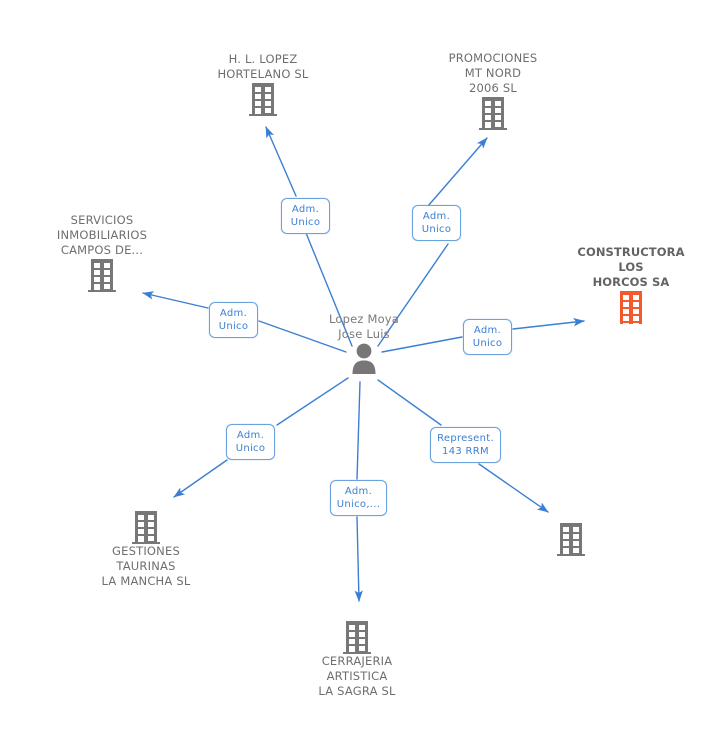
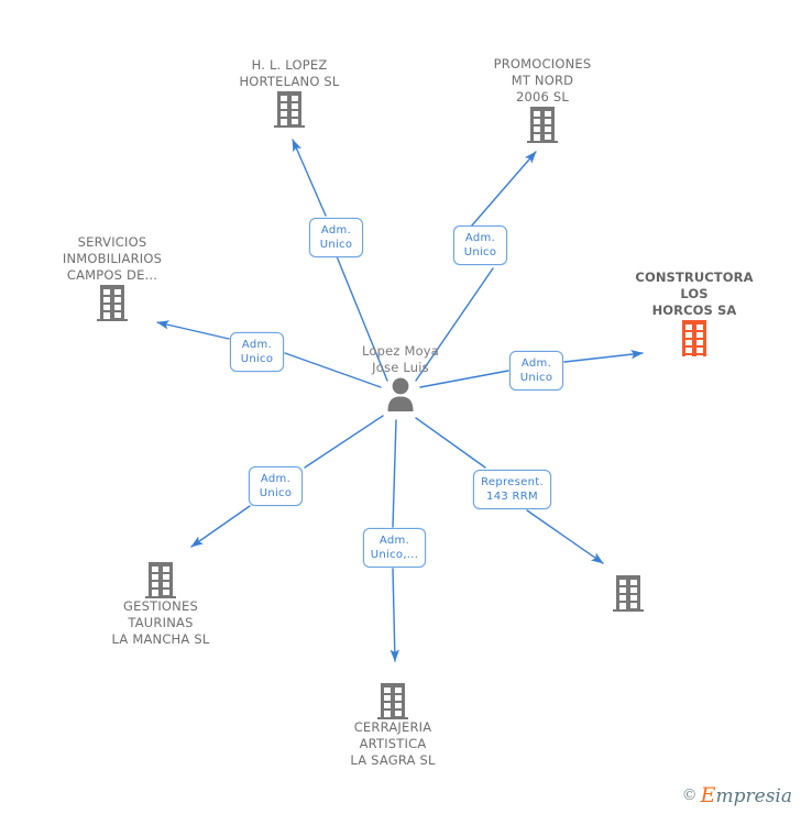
  H. L. LOPEZ
  HORTELANO SL
  PROMOCIONES
  MT NORD
  2006 SL
  SERVICIOS
  INMOBILIARIOS
  CAMPOS DE...
  CONSTRUCTORA
  LOS
  HORCOS SA
  GESTIONES
  TAURINAS
  LA MANCHA SL
  CERRAJERIA
  ARTISTICA
  LA SAGRA SL
  Lopez Moya
  Jose Luis
  Adm.
  Unico
  Adm.
  Unico
  Adm.
  Unico
  Adm.
  Unico
  Adm.
  Unico
  Adm.
  Unico,...
  Represent.
  143 RRM
+ © Empresia
